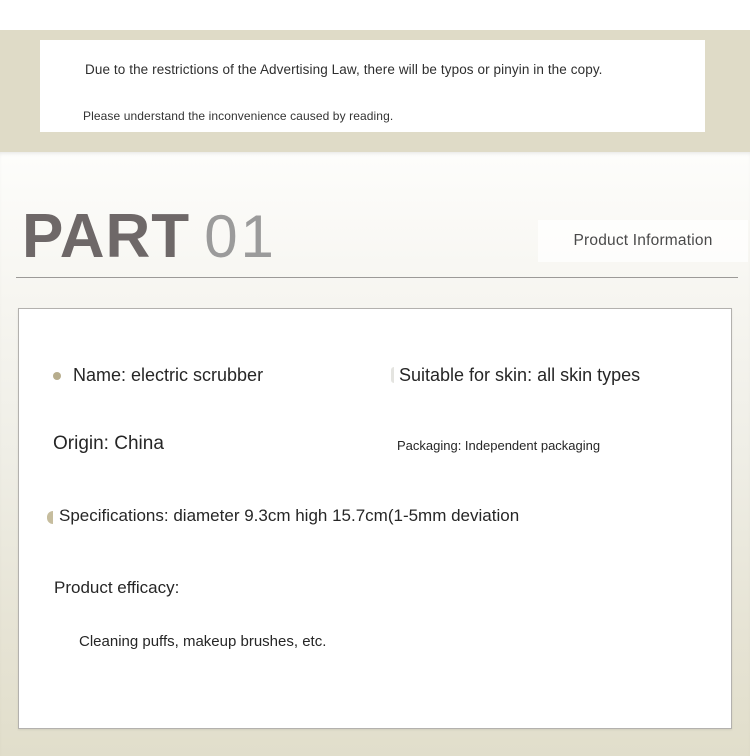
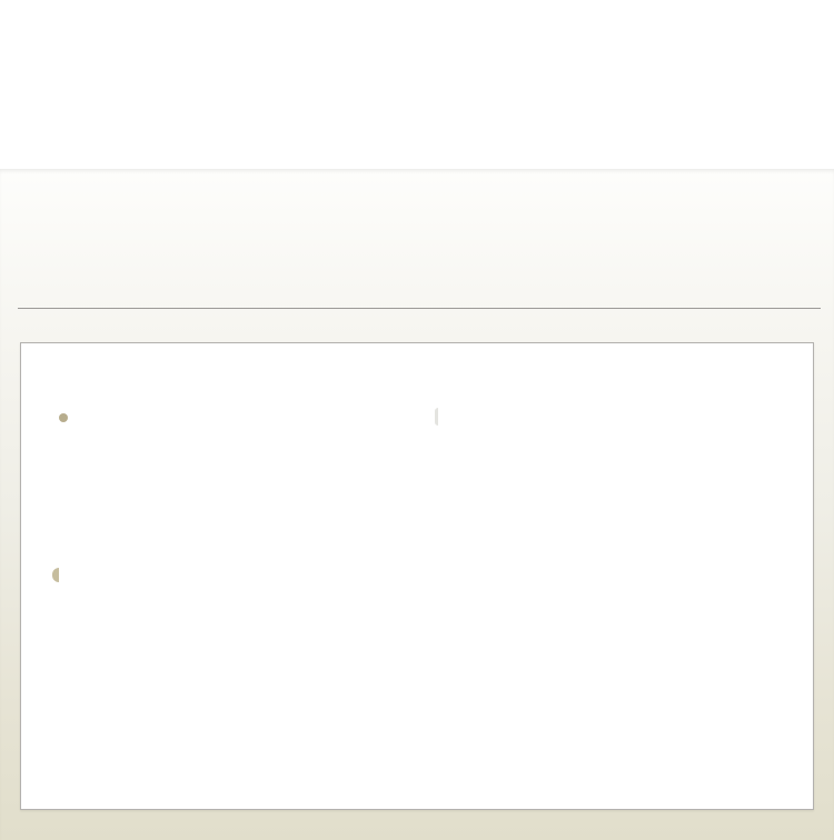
- Due to the restrictions of the Advertising Law, there will be typos or pinyin in the copy.
- Please understand the inconvenience caused by reading.
- PART 01
- Product Information
- Name: electric scrubber
- Suitable for skin: all skin types
- Origin: China
- Packaging: Independent packaging
- Specifications: diameter 9.3cm high 15.7cm(1-5mm deviation
- Product efficacy:
- Cleaning puffs, makeup brushes, etc.
